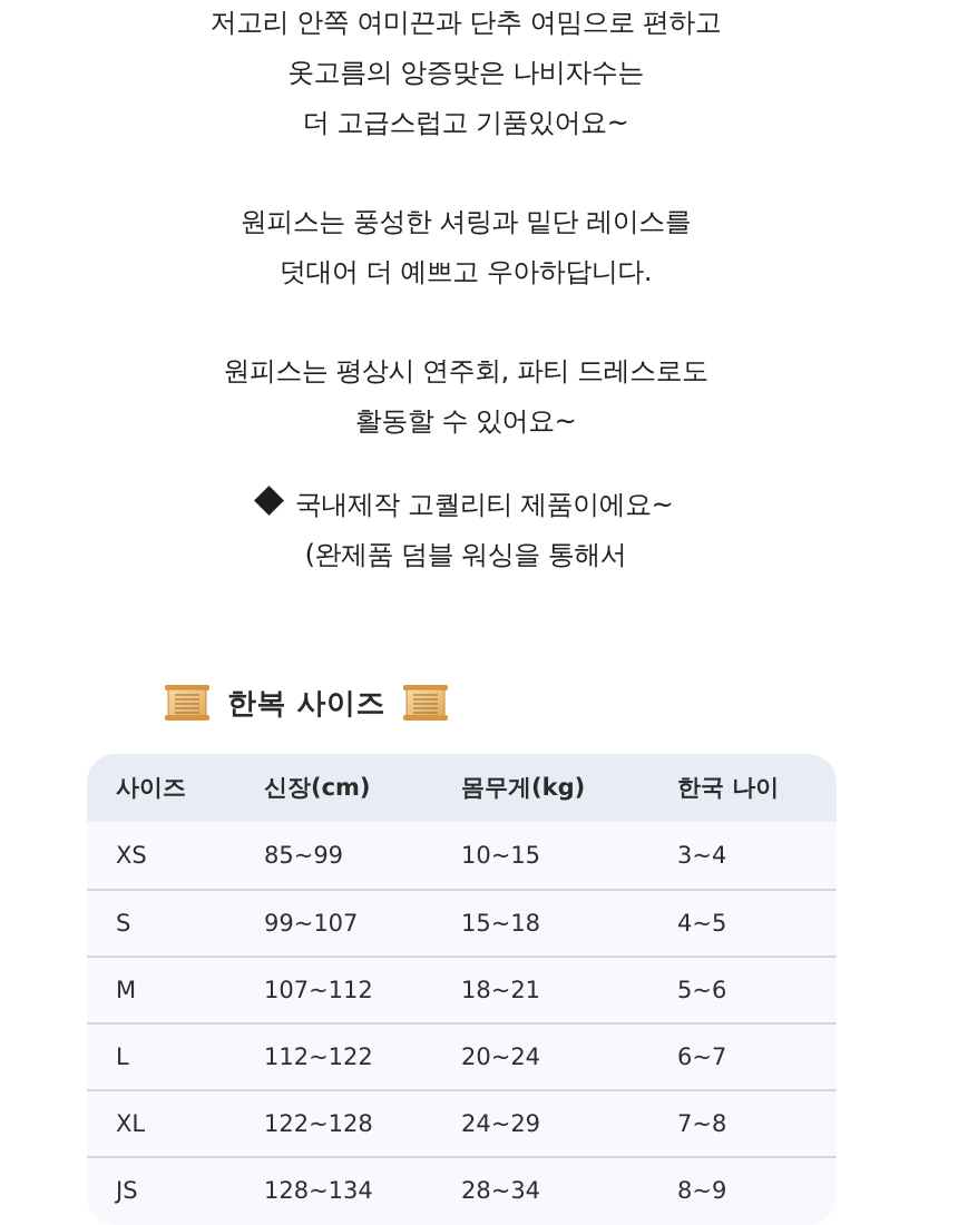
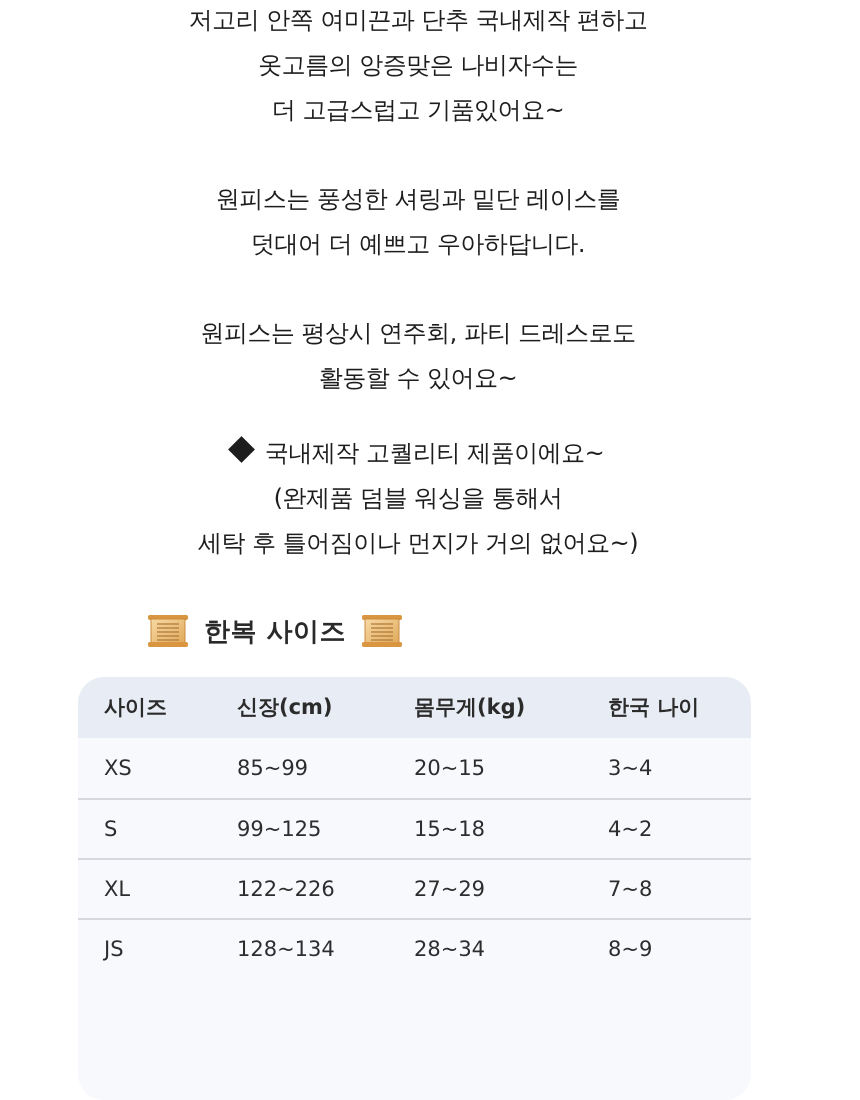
- 저고리 안쪽 여미끈과 단추 여밈으로 편하고
+ 저고리 안쪽 여미끈과 단추 국내제작 편하고
  옷고름의 앙증맞은 나비자수는
  더 고급스럽고 기품있어요~
  원피스는 풍성한 셔링과 밑단 레이스를
  덧대어 더 예쁘고 우아하답니다.
  원피스는 평상시 연주회, 파티 드레스로도
  활동할 수 있어요~
  국내제작 고퀄리티 제품이에요~
  (완제품 덤블 워싱을 통해서
+ 세탁 후 틀어짐이나 먼지가 거의 없어요~)
  한복 사이즈
  사이즈
  신장(cm)
  몸무게(kg)
  한국 나이
  XS
  85~99
- 10~15
+ 20~15
  3~4
  S
- 99~107
+ 99~125
  15~18
- 4~5
+ 4~2
- M
- 107~112
- 18~21
- 5~6
- L
- 112~122
- 20~24
- 6~7
  XL
- 122~128
+ 122~226
- 24~29
+ 27~29
  7~8
  JS
  128~134
  28~34
  8~9
